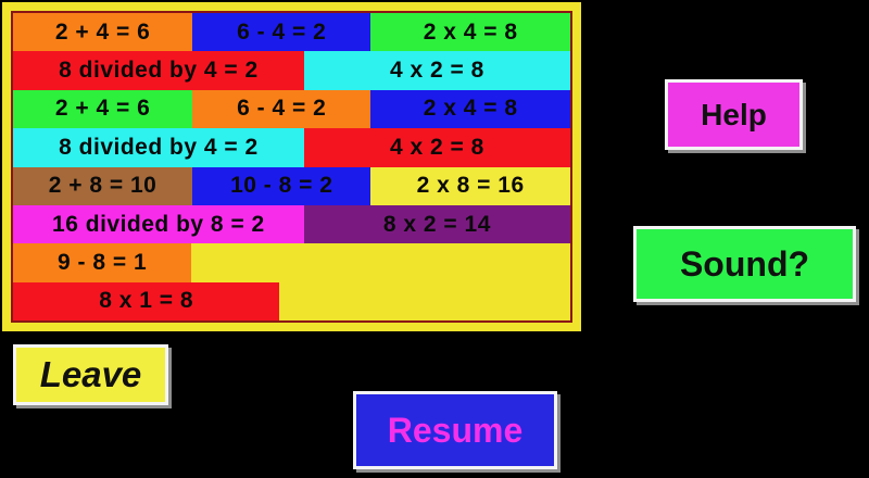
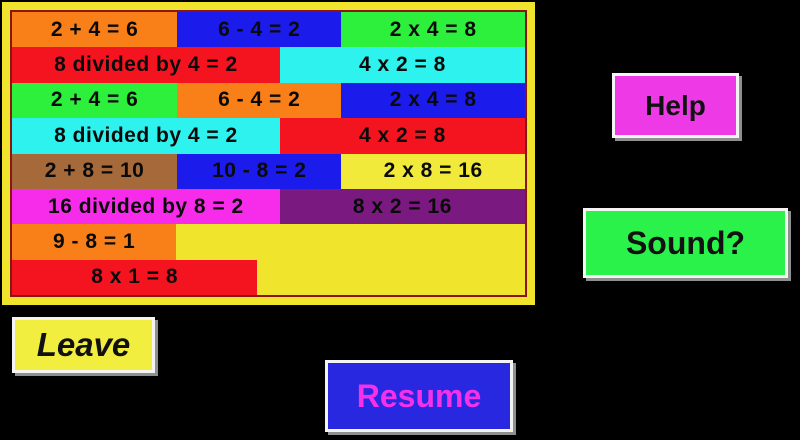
  2 + 4 = 6
  6 - 4 = 2
  2 x 4 = 8
  8 divided by 4 = 2
  4 x 2 = 8
  2 + 4 = 6
  6 - 4 = 2
  2 x 4 = 8
  8 divided by 4 = 2
  4 x 2 = 8
  2 + 8 = 10
  10 - 8 = 2
  2 x 8 = 16
  16 divided by 8 = 2
- 8 x 2 = 14
+ 8 x 2 = 16
  9 - 8 = 1
  8 x 1 = 8
  Help
  Sound?
  Leave
  Resume
